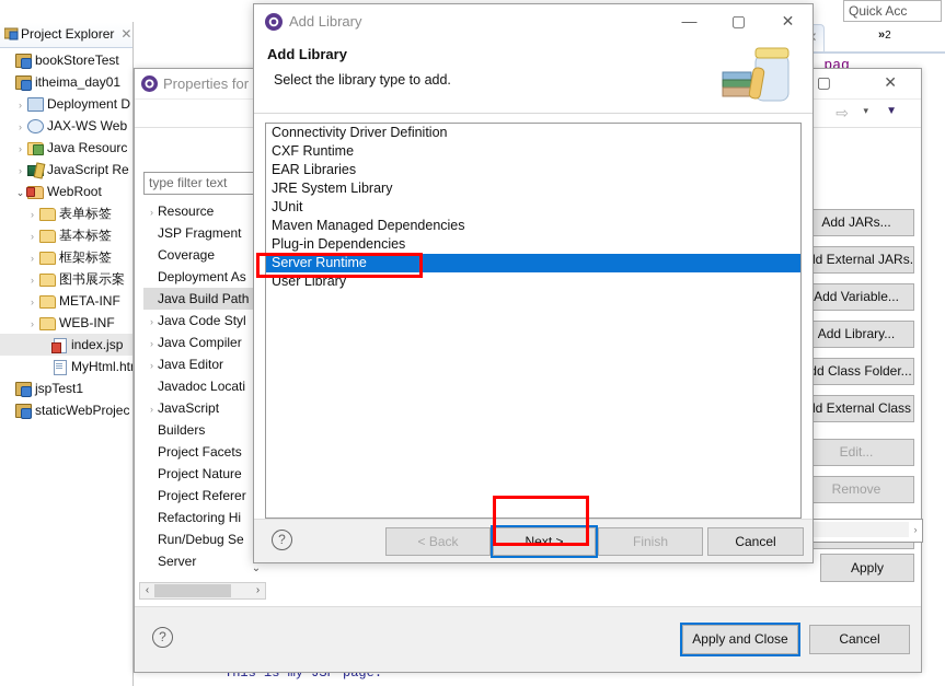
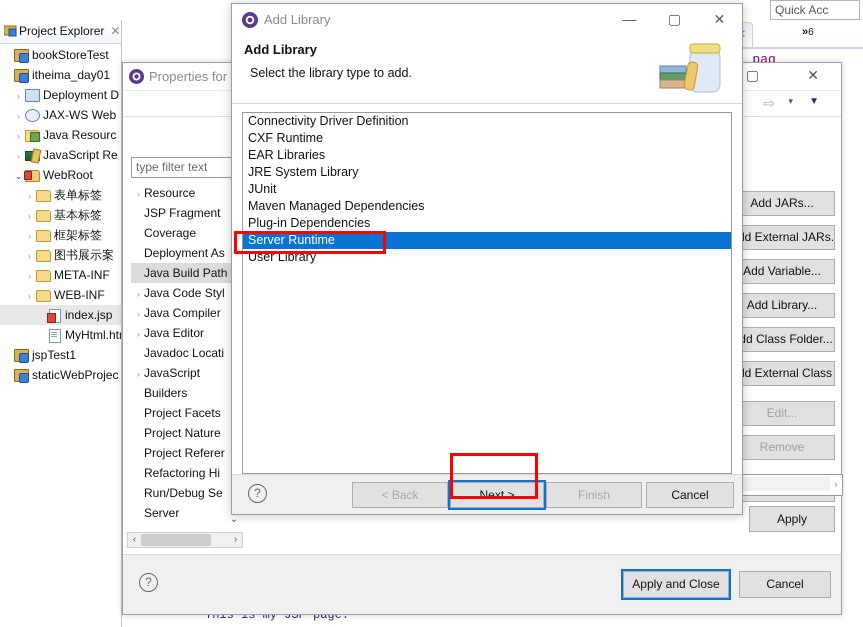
  Quick Acc
- »2
+ »6
  This is my JSP page.
  Project Explorer ✕
  bookStoreTest
  itheima_day01
  › Deployment D
  › JAX-WS Web
  › Java Resourc
  › JavaScript Re
  ⌄ WebRoot
  › 表单标签
  › 基本标签
  › 框架标签
  › 图书展示案
  › META-INF
  › WEB-INF
  index.jsp
  MyHtml.ht
  jspTest1
  staticWebProjec
  Properties for
  ▢
  ✕
  ⇨
  ▾
  ▼
  type filter text
  › Resource
  JSP Fragment
  Coverage
  Deployment As
  Java Build Path
  › Java Code Styl
  › Java Compiler
  › Java Editor
  Javadoc Locati
  › JavaScript
  Builders
  Project Facets
  Project Nature
  Project Referer
  Refactoring Hi
  Run/Debug Se
  Server
  ⌄
  ‹
  ›
  Add JARs...
  d External JARs.
  Add Variable...
  Add Library...
  d Class Folder...
  Edit...
  Remove
  ›
  Apply
  ?
  Apply and Close
  Cancel
  Add Library
  —
  ▢
  ✕
  Add Library
  Select the library type to add.
  Connectivity Driver Definition
  CXF Runtime
  EAR Libraries
  JRE System Library
  JUnit
  Maven Managed Dependencies
  Plug-in Dependencies
  Server Runtime
  User Library
  ?
  < Back
  Next >
  Finish
  Cancel
